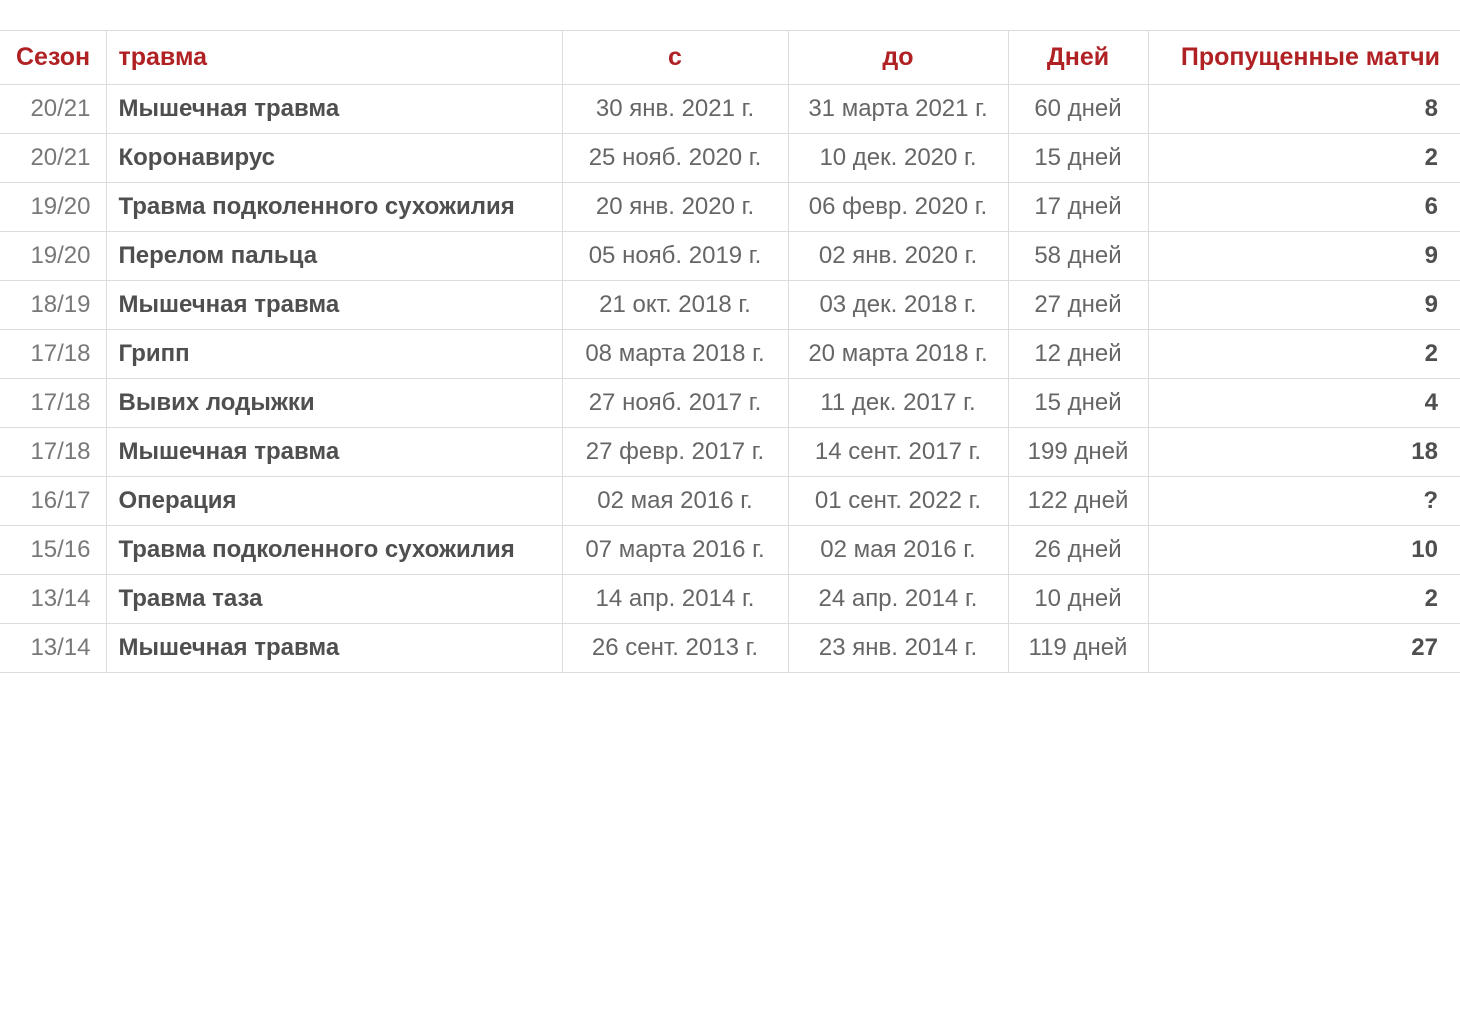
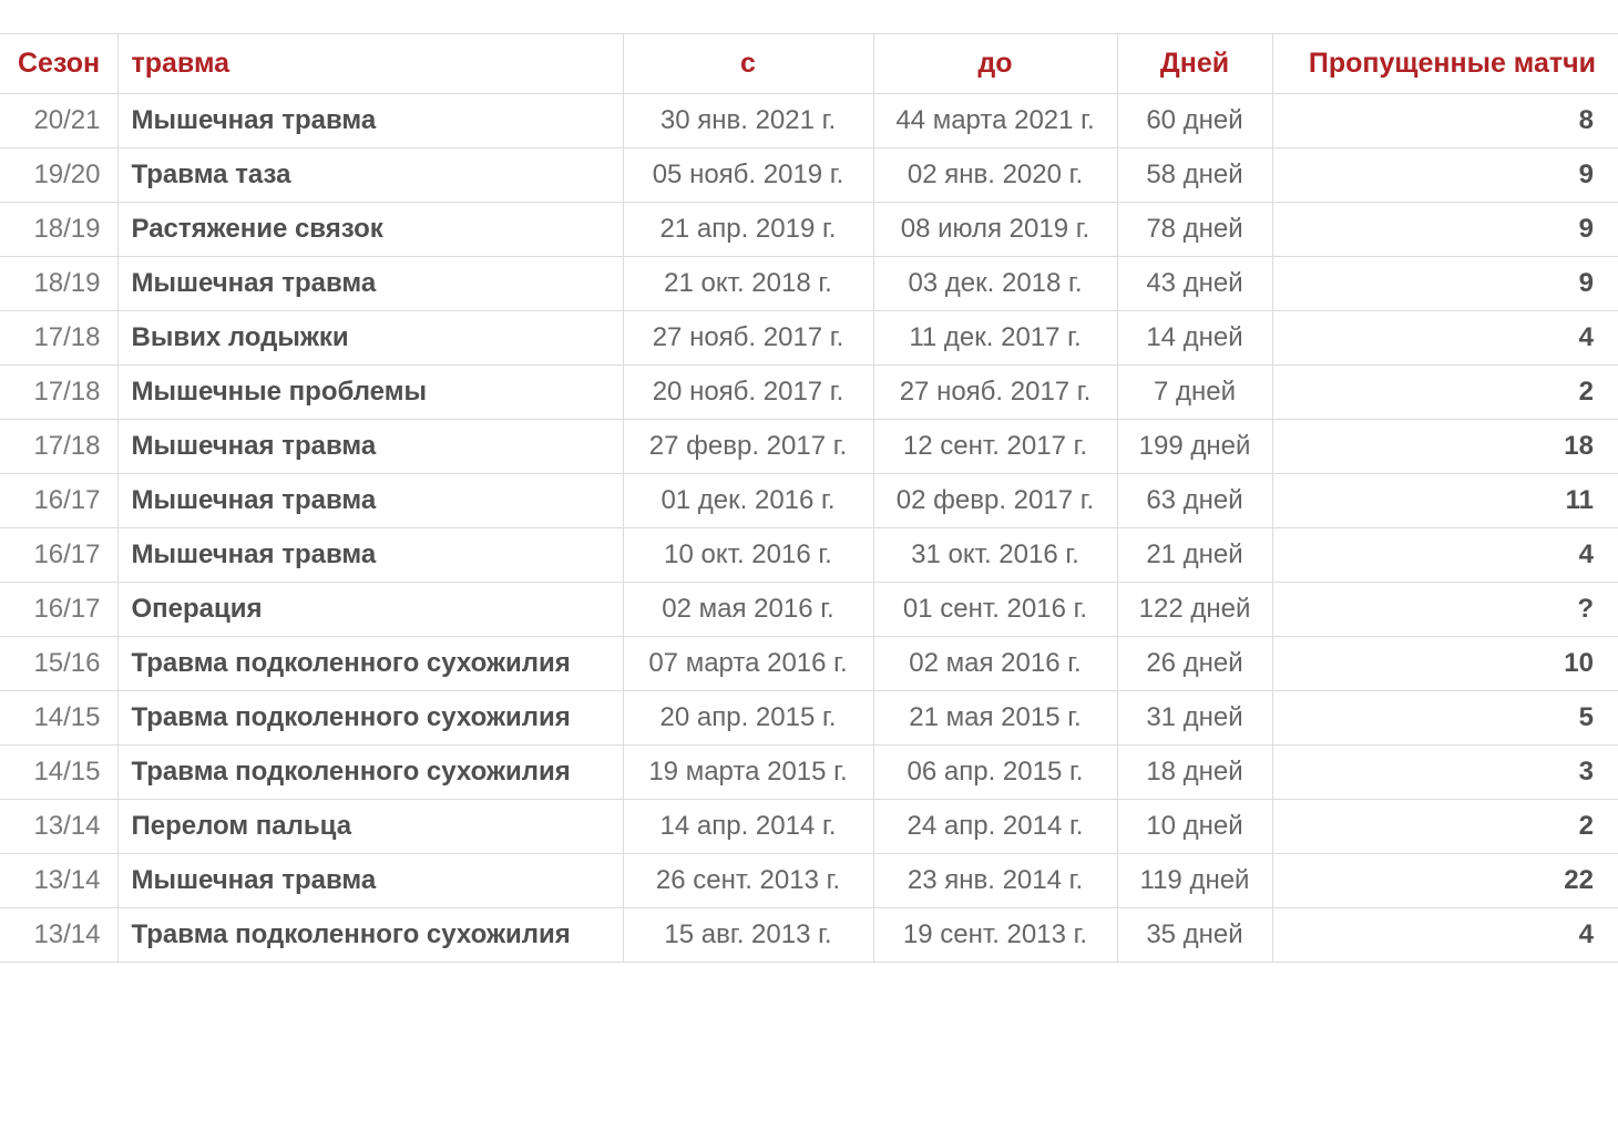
  Сезон	травма	с	до	Дней	Пропущенные матчи
- 20/21	Мышечная травма	30 янв. 2021 г.	31 марта 2021 г.	60 дней	8
+ 20/21	Мышечная травма	30 янв. 2021 г.	44 марта 2021 г.	60 дней	8
- 20/21	Коронавирус	25 нояб. 2020 г.	10 дек. 2020 г.	15 дней	2
- 19/20	Травма подколенного сухожилия	20 янв. 2020 г.	06 февр. 2020 г.	17 дней	6
- 19/20	Перелом пальца	05 нояб. 2019 г.	02 янв. 2020 г.	58 дней	9
+ 19/20	Травма таза	05 нояб. 2019 г.	02 янв. 2020 г.	58 дней	9
+ 18/19	Растяжение связок	21 апр. 2019 г.	08 июля 2019 г.	78 дней	9
- 18/19	Мышечная травма	21 окт. 2018 г.	03 дек. 2018 г.	27 дней	9
+ 18/19	Мышечная травма	21 окт. 2018 г.	03 дек. 2018 г.	43 дней	9
- 17/18	Грипп	08 марта 2018 г.	20 марта 2018 г.	12 дней	2
- 17/18	Вывих лодыжки	27 нояб. 2017 г.	11 дек. 2017 г.	15 дней	4
+ 17/18	Вывих лодыжки	27 нояб. 2017 г.	11 дек. 2017 г.	14 дней	4
+ 17/18	Мышечные проблемы	20 нояб. 2017 г.	27 нояб. 2017 г.	7 дней	2
- 17/18	Мышечная травма	27 февр. 2017 г.	14 сент. 2017 г.	199 дней	18
+ 17/18	Мышечная травма	27 февр. 2017 г.	12 сент. 2017 г.	199 дней	18
+ 16/17	Мышечная травма	01 дек. 2016 г.	02 февр. 2017 г.	63 дней	11
+ 16/17	Мышечная травма	10 окт. 2016 г.	31 окт. 2016 г.	21 дней	4
- 16/17	Операция	02 мая 2016 г.	01 сент. 2022 г.	122 дней	?
+ 16/17	Операция	02 мая 2016 г.	01 сент. 2016 г.	122 дней	?
  15/16	Травма подколенного сухожилия	07 марта 2016 г.	02 мая 2016 г.	26 дней	10
+ 14/15	Травма подколенного сухожилия	20 апр. 2015 г.	21 мая 2015 г.	31 дней	5
+ 14/15	Травма подколенного сухожилия	19 марта 2015 г.	06 апр. 2015 г.	18 дней	3
- 13/14	Травма таза	14 апр. 2014 г.	24 апр. 2014 г.	10 дней	2
+ 13/14	Перелом пальца	14 апр. 2014 г.	24 апр. 2014 г.	10 дней	2
- 13/14	Мышечная травма	26 сент. 2013 г.	23 янв. 2014 г.	119 дней	27
+ 13/14	Мышечная травма	26 сент. 2013 г.	23 янв. 2014 г.	119 дней	22
+ 13/14	Травма подколенного сухожилия	15 авг. 2013 г.	19 сент. 2013 г.	35 дней	4
